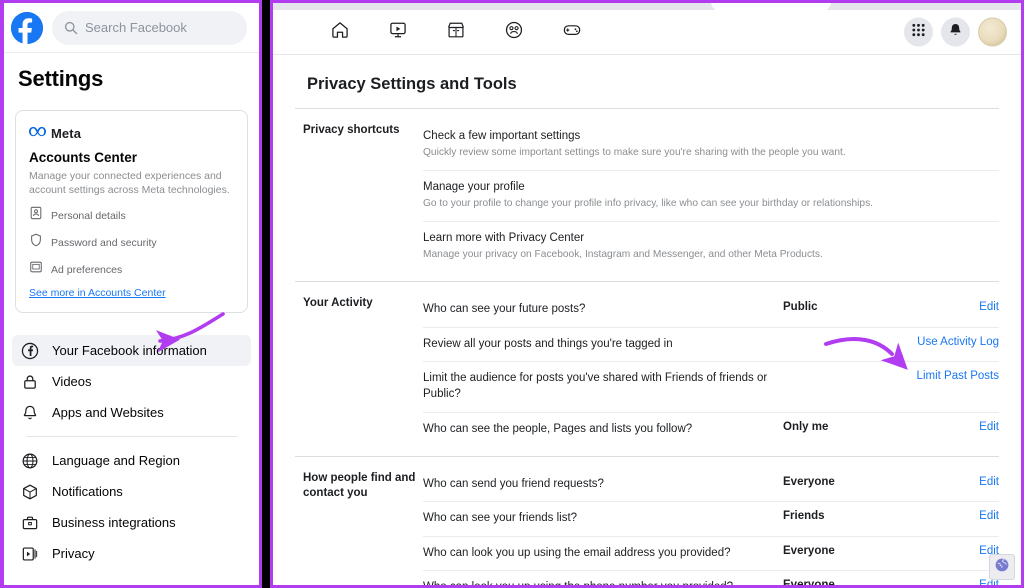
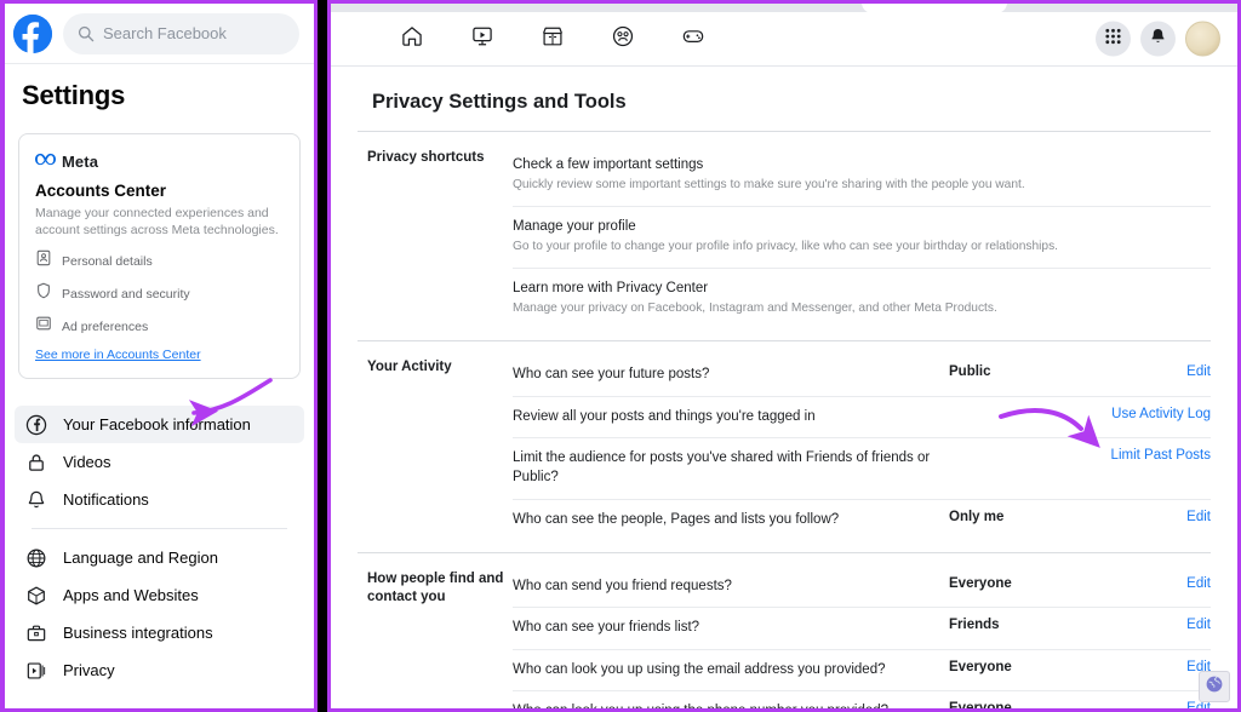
  Search Facebook
  Settings
  Meta
  Accounts Center
  Manage your connected experiences and account settings across Meta technologies.
  Personal details
  Password and security
  Ad preferences
  See more in Accounts Center
  Your Facebook information
  Videos
- Apps and Websites
+ Notifications
  Language and Region
- Notifications
+ Apps and Websites
  Business integrations
  Privacy
  Privacy Settings and Tools
  Privacy shortcuts
  Check a few important settings
  Quickly review some important settings to make sure you're sharing with the people you want.
  Manage your profile
  Go to your profile to change your profile info privacy, like who can see your birthday or relationships.
  Learn more with Privacy Center
  Manage your privacy on Facebook, Instagram and Messenger, and other Meta Products.
  Your Activity
  Who can see your future posts?
  Public
  Edit
  Review all your posts and things you're tagged in
  Use Activity Log
  Limit the audience for posts you've shared with Friends of friends or Public?
  Limit Past Posts
  Who can see the people, Pages and lists you follow?
  Only me
  Edit
  How people find and contact you
  Who can send you friend requests?
  Everyone
  Edit
  Who can see your friends list?
  Friends
  Edit
  Who can look you up using the email address you provided?
  Everyone
  Edit
